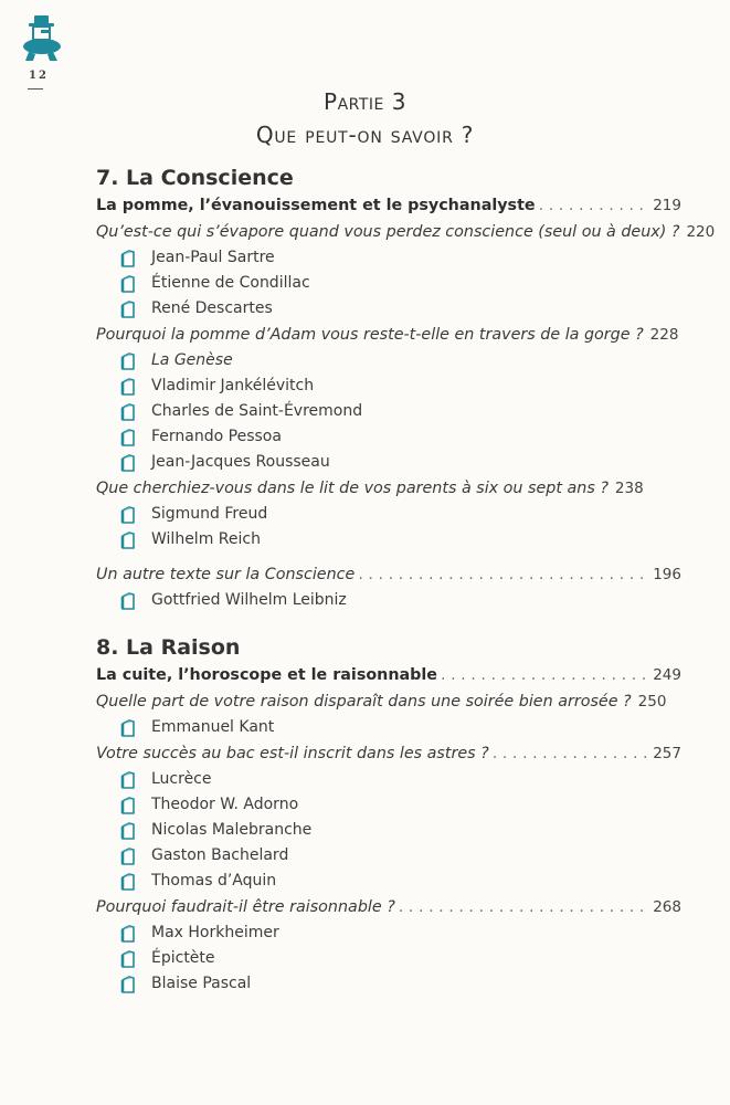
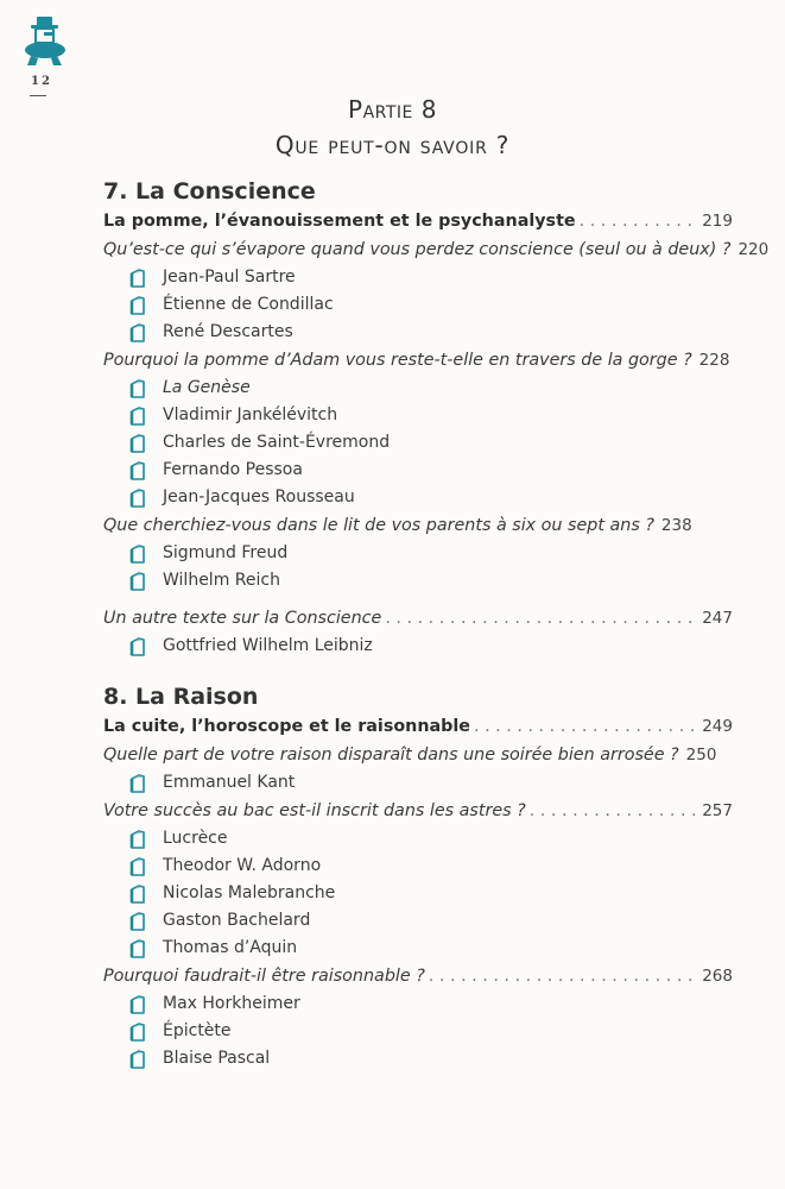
  12
- Partie 3
+ Partie 8
  Que peut-on savoir ?
  7. La Conscience
  La pomme, l’évanouissement et le psychanalyste
  219
  Qu’est-ce qui s’évapore quand vous perdez conscience (seul ou à deux) ?
  220
  Jean-Paul Sartre
  Étienne de Condillac
  René Descartes
  Pourquoi la pomme d’Adam vous reste-t-elle en travers de la gorge ?
  228
  La Genèse
  Vladimir Jankélévitch
  Charles de Saint-Évremond
  Fernando Pessoa
  Jean-Jacques Rousseau
  Que cherchiez-vous dans le lit de vos parents à six ou sept ans ?
  238
  Sigmund Freud
  Wilhelm Reich
  Un autre texte sur la Conscience
- 196
+ 247
  Gottfried Wilhelm Leibniz
  8. La Raison
  La cuite, l’horoscope et le raisonnable
  249
  Quelle part de votre raison disparaît dans une soirée bien arrosée ?
  250
  Emmanuel Kant
  Votre succès au bac est-il inscrit dans les astres ?
  257
  Lucrèce
  Theodor W. Adorno
  Nicolas Malebranche
  Gaston Bachelard
  Thomas d’Aquin
  Pourquoi faudrait-il être raisonnable ?
  268
  Max Horkheimer
  Épictète
  Blaise Pascal
